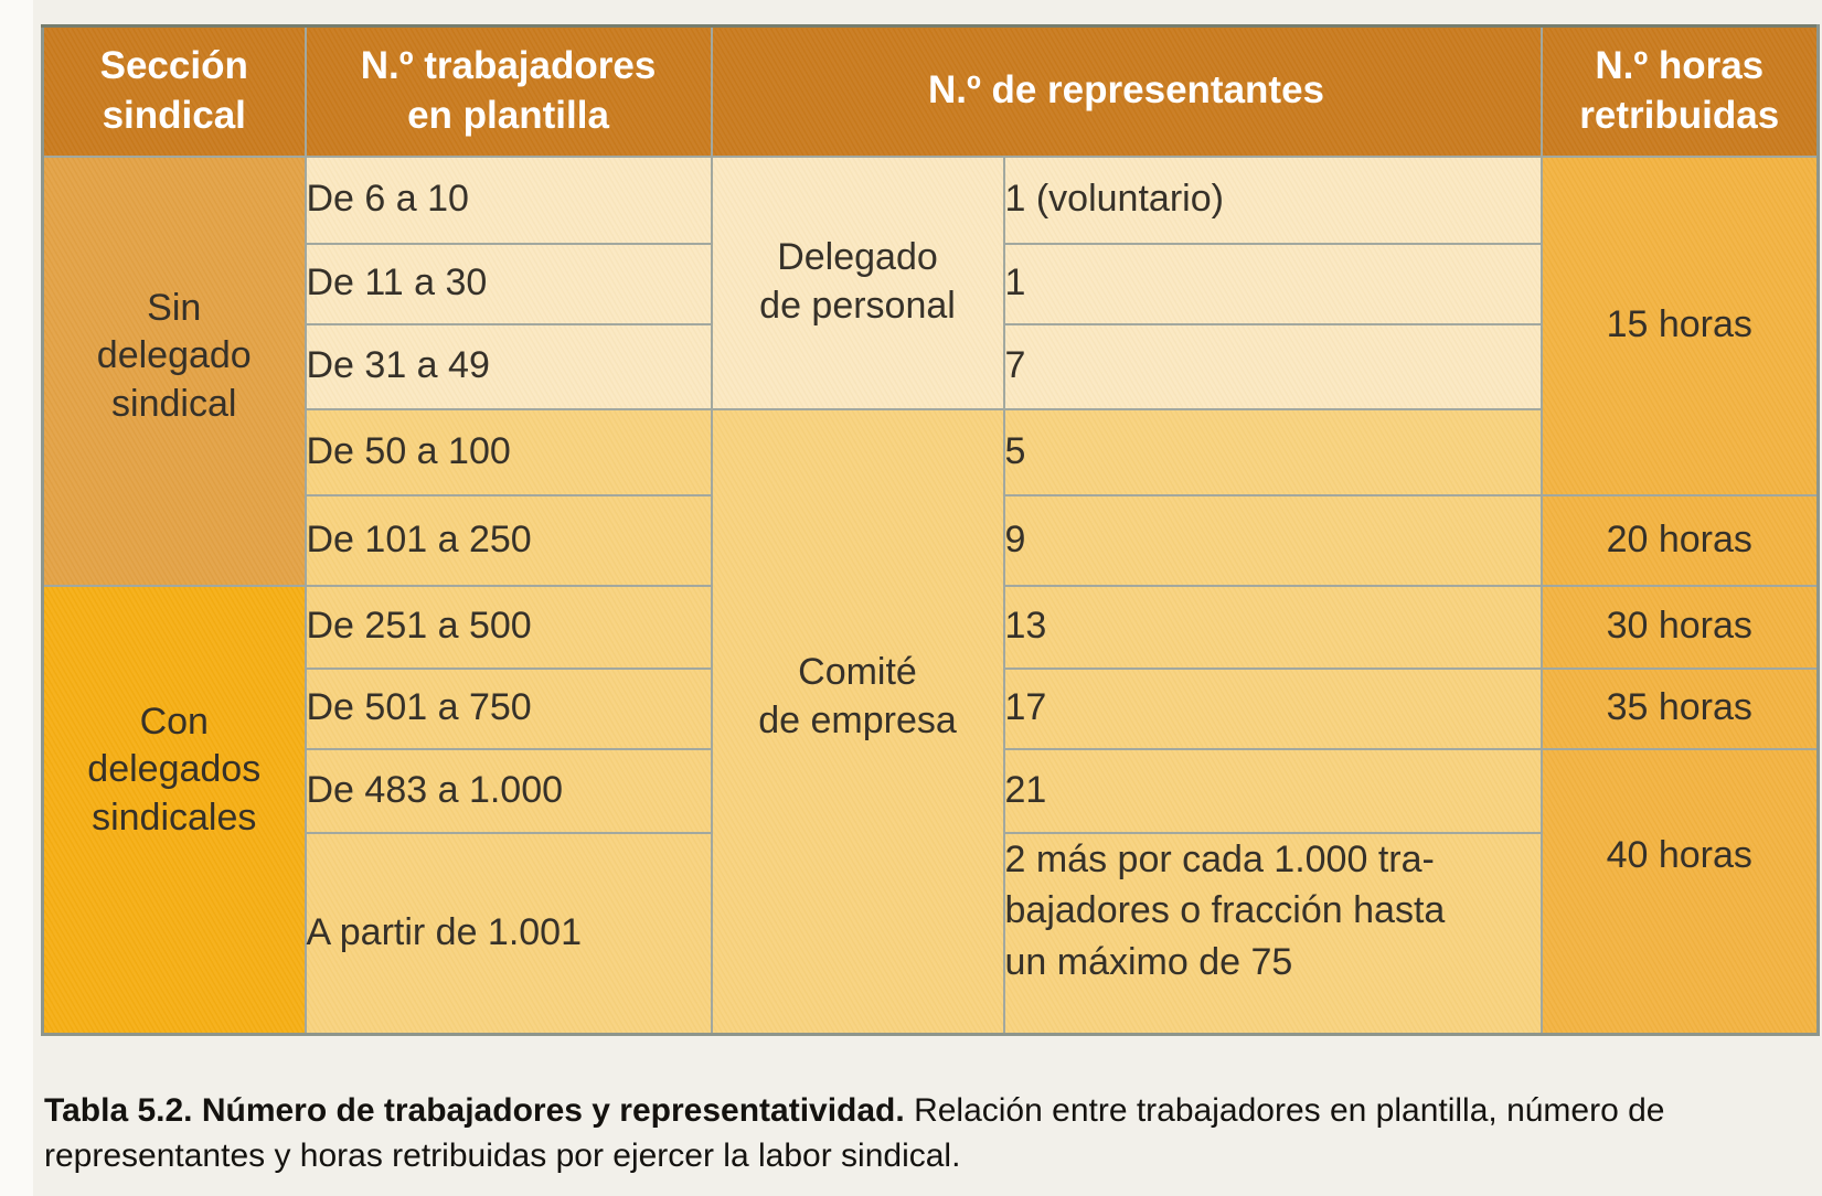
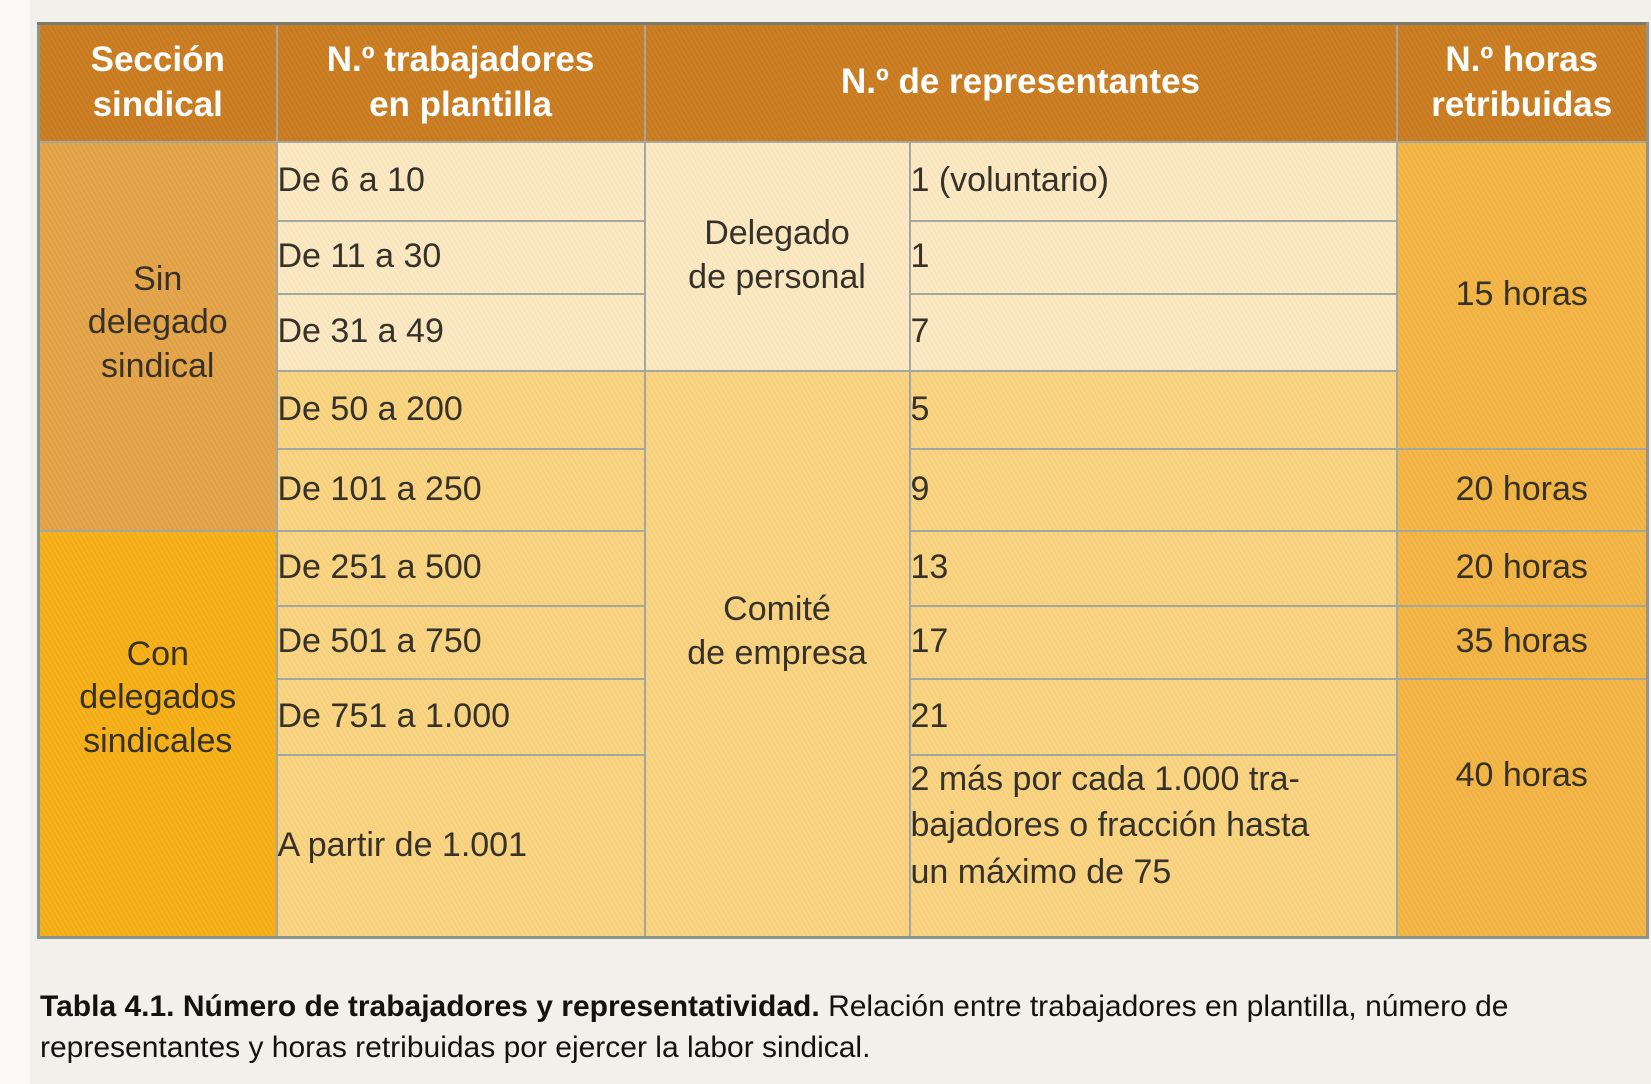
  Sección sindical	N.º trabajadores en plantilla	N.º de representantes	N.º horas retribuidas
  Sin delegado sindical	De 6 a 10	Delegado de personal	1 (voluntario)	15 horas
  De 11 a 30	1
  De 31 a 49	7
- De 50 a 100	Comité de empresa	5
+ De 50 a 200	Comité de empresa	5
  De 101 a 250	9	20 horas
- Con delegados sindicales	De 251 a 500	13	30 horas
+ Con delegados sindicales	De 251 a 500	13	20 horas
  De 501 a 750	17	35 horas
- De 483 a 1.000	21	40 horas
+ De 751 a 1.000	21	40 horas
  A partir de 1.001	2 más por cada 1.000 tra- bajadores o fracción hasta un máximo de 75
- Tabla 5.2. Número de trabajadores y representatividad. Relación entre trabajadores en plantilla, número de representantes y horas retribuidas por ejercer la labor sindical.
+ Tabla 4.1. Número de trabajadores y representatividad. Relación entre trabajadores en plantilla, número de representantes y horas retribuidas por ejercer la labor sindical.
